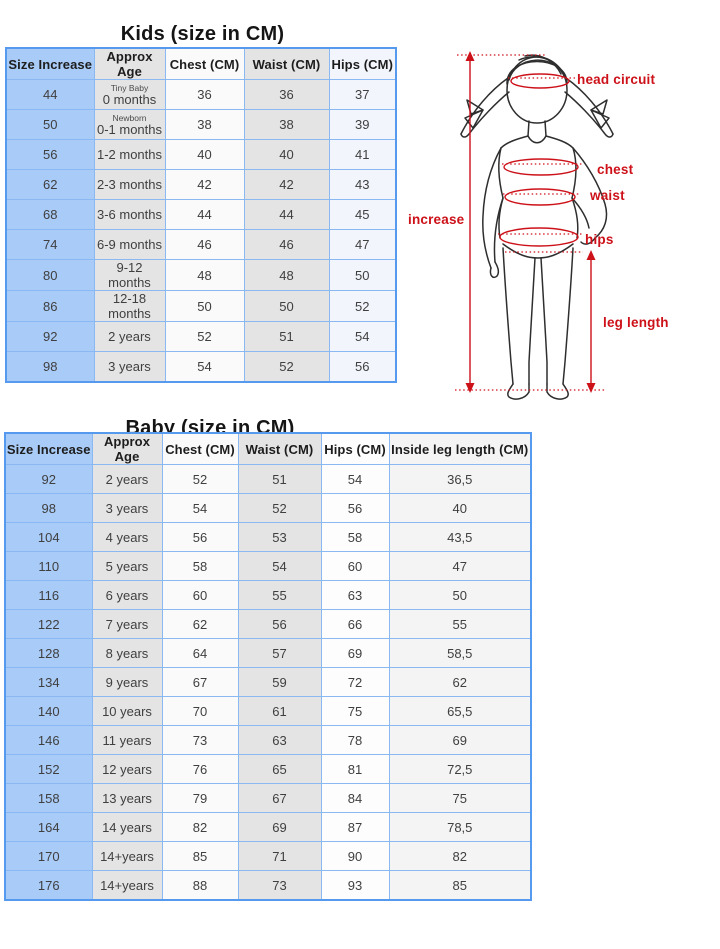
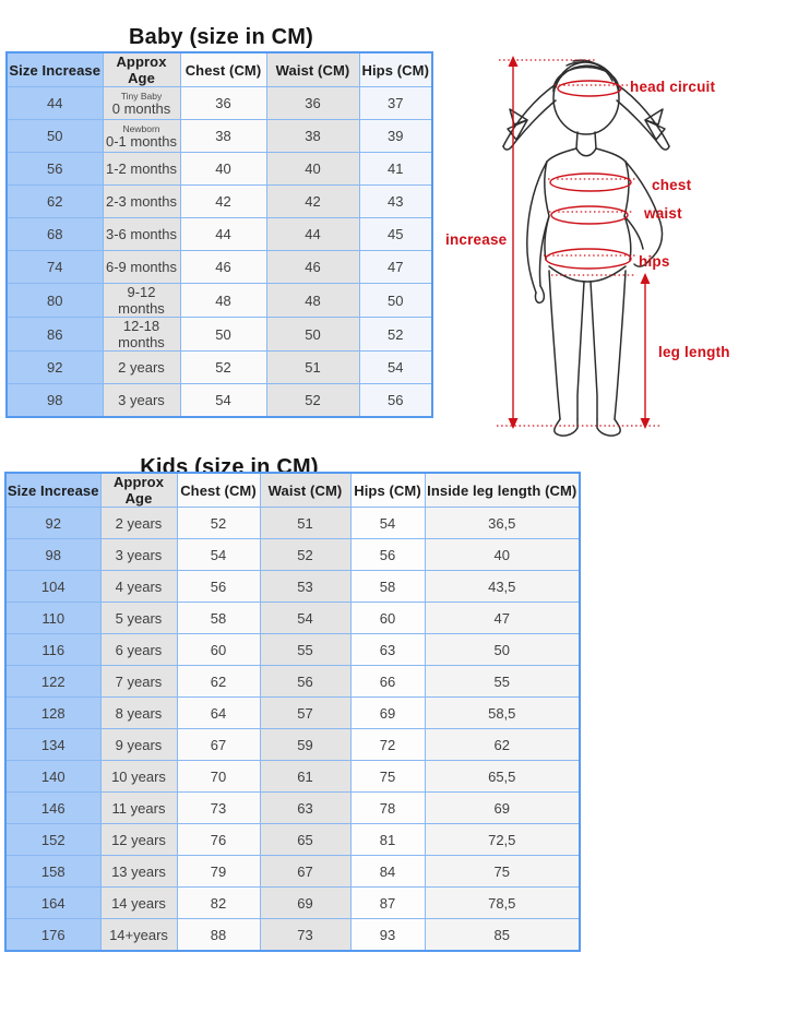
- Kids (size in CM)
+ Baby (size in CM)
  Size Increase	Approx Age	Chest (CM)	Waist (CM)	Hips (CM)
  44	Tiny Baby0 months	36	36	37
  50	Newborn0-1 months	38	38	39
  56	1-2 months	40	40	41
  62	2-3 months	42	42	43
  68	3-6 months	44	44	45
  74	6-9 months	46	46	47
  80	9-12 months	48	48	50
  86	12-18 months	50	50	52
  92	2 years	52	51	54
  98	3 years	54	52	56
- Baby (size in CM)
+ Kids (size in CM)
  Size Increase	Approx Age	Chest (CM)	Waist (CM)	Hips (CM)	Inside leg length (CM)
  92	2 years	52	51	54	36,5
  98	3 years	54	52	56	40
  104	4 years	56	53	58	43,5
  110	5 years	58	54	60	47
  116	6 years	60	55	63	50
  122	7 years	62	56	66	55
  128	8 years	64	57	69	58,5
  134	9 years	67	59	72	62
  140	10 years	70	61	75	65,5
  146	11 years	73	63	78	69
  152	12 years	76	65	81	72,5
  158	13 years	79	67	84	75
  164	14 years	82	69	87	78,5
- 170	14+years	85	71	90	82
  176	14+years	88	73	93	85
  head circuit
  chest
  waist
  increase
  hips
  leg length
